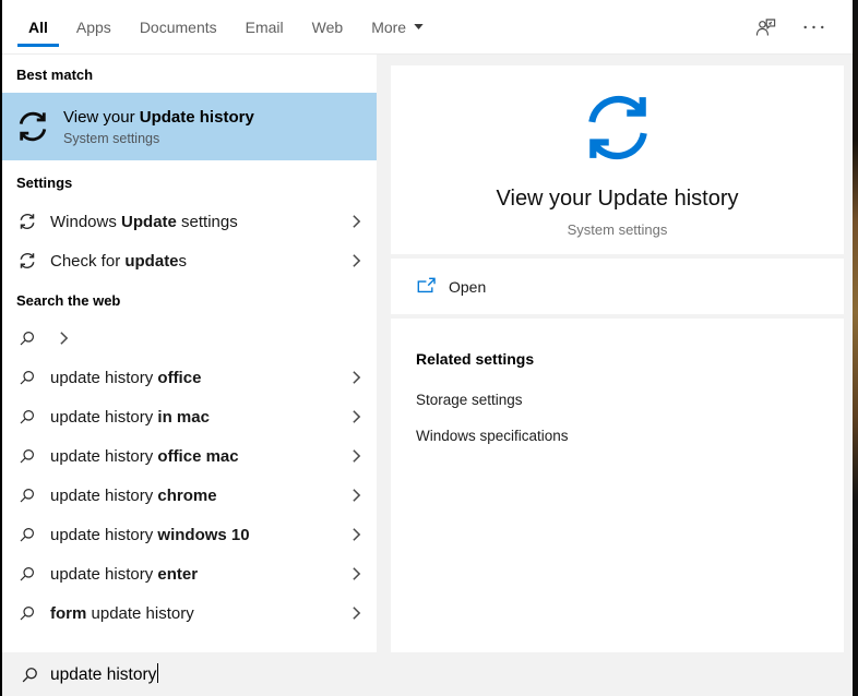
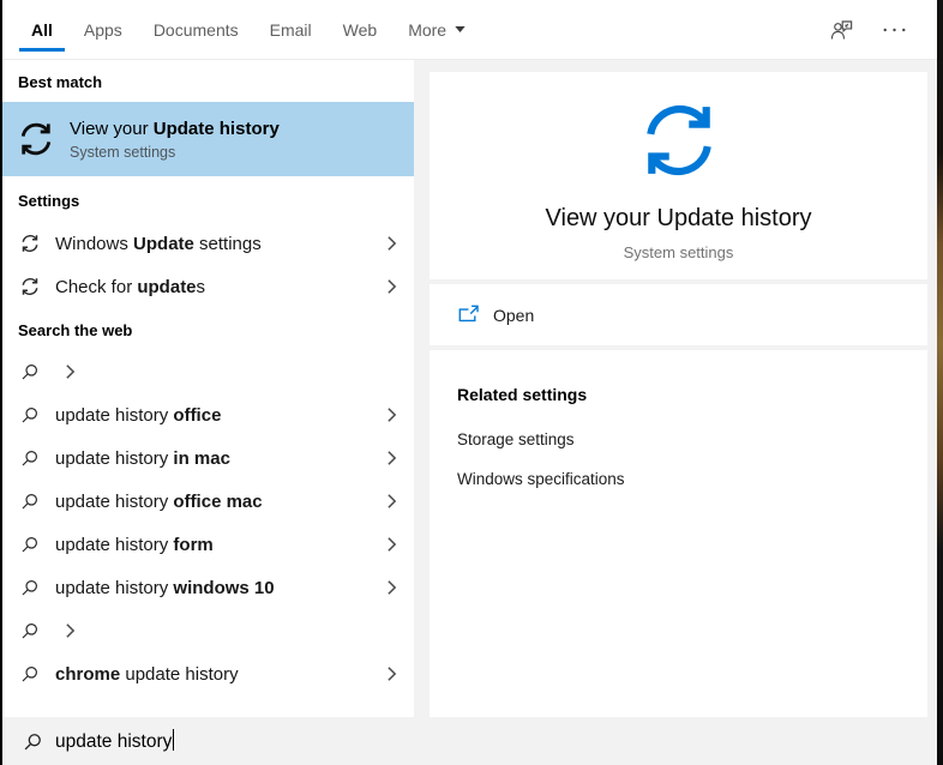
  All
  Apps
  Documents
  Email
  Web
  More
  Best match
  View your Update history
  System settings
  Settings
  Windows Update settings
  Check for updates
  Search the web
  update history office
  update history in mac
  update history office mac
- update history chrome
+ update history form
  update history windows 10
- update history enter
- form update history
+ chrome update history
  View your Update history
  System settings
  Open
  Related settings
  Storage settings
  Windows specifications
  update history
